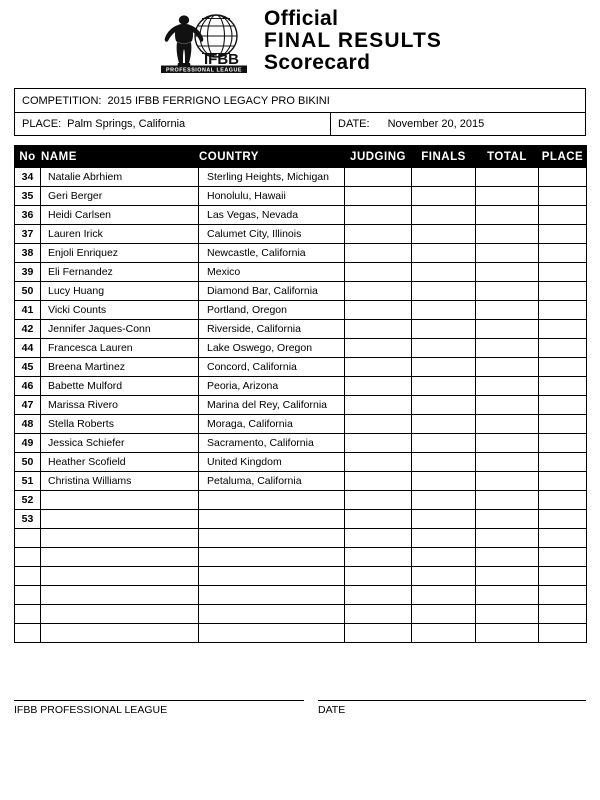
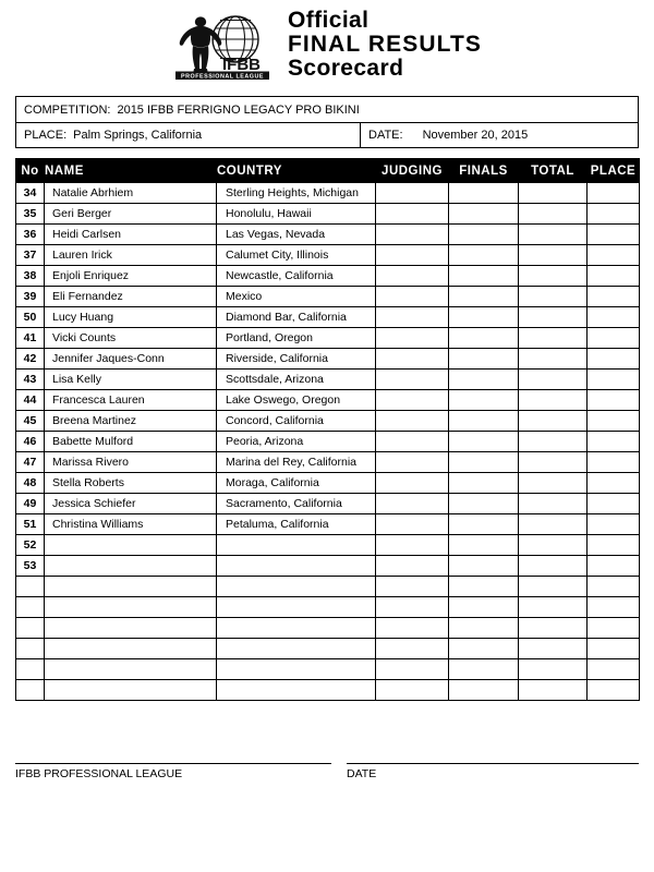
  IFBB
  Official
  FINAL RESULTS
  Scorecard
  COMPETITION:
  2015 IFBB FERRIGNO LEGACY PRO BIKINI
  PLACE:
  Palm Springs, California
  DATE:
  November 20, 2015
  No	NAME	COUNTRY	JUDGING	FINALS	TOTAL	PLACE
  34	Natalie Abrhiem	Sterling Heights, Michigan
  35	Geri Berger	Honolulu, Hawaii
  36	Heidi Carlsen	Las Vegas, Nevada
  37	Lauren Irick	Calumet City, Illinois
  38	Enjoli Enriquez	Newcastle, California
  39	Eli Fernandez	Mexico
  50	Lucy Huang	Diamond Bar, California
  41	Vicki Counts	Portland, Oregon
  42	Jennifer Jaques-Conn	Riverside, California
+ 43	Lisa Kelly	Scottsdale, Arizona
  44	Francesca Lauren	Lake Oswego, Oregon
  45	Breena Martinez	Concord, California
  46	Babette Mulford	Peoria, Arizona
  47	Marissa Rivero	Marina del Rey, California
  48	Stella Roberts	Moraga, California
  49	Jessica Schiefer	Sacramento, California
- 50	Heather Scofield	United Kingdom
  51	Christina Williams	Petaluma, California
  52
  53
  IFBB PROFESSIONAL LEAGUE
  DATE
